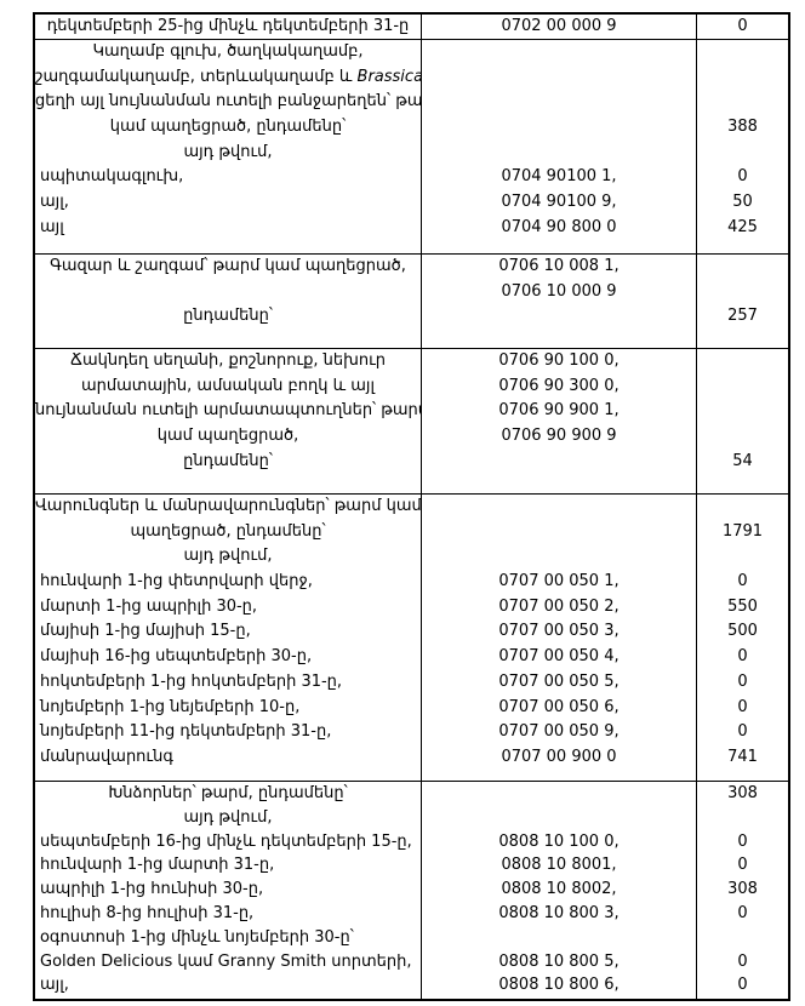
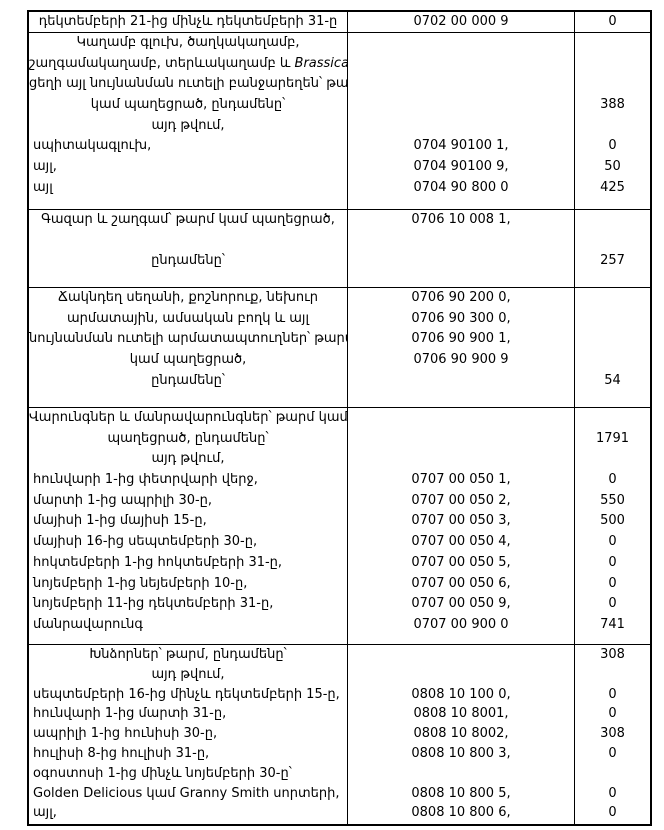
- դեկտեմբերի 25-ից մինչև դեկտեմբերի 31-ը
+ դեկտեմբերի 21-ից մինչև դեկտեմբերի 31-ը
  0702 00 000 9
  0
  Կաղամբ գլուխ, ծաղկակաղամբ,
  շաղգամակաղամբ, տերևակաղամբ և Brassica
  ցեղի այլ նույնանման ուտելի բանջարեղեն՝ թա
  կամ պաղեցրած, ընդամենը՝
  այդ թվում,
  սպիտակագլուխ,
  այլ,
  այլ
  0704 90100 1,
  0704 90100 9,
  0704 90 800 0
  388
  0
  50
  425
  Գազար և շաղգամ՝ թարմ կամ պաղեցրած,
  ընդամենը՝
  0706 10 008 1,
- 0706 10 000 9
  257
  Ճակնդեղ սեղանի, քոշնորուք, նեխուր
  արմատային, ամսական բողկ և այլ
  նույնանման ուտելի արմատապտուղներ՝ թար
  կամ պաղեցրած,
  ընդամենը՝
- 0706 90 100 0,
+ 0706 90 200 0,
  0706 90 300 0,
  0706 90 900 1,
  0706 90 900 9
  54
  Վարունգներ և մանրավարունգներ՝ թարմ կամ
  պաղեցրած, ընդամենը՝
  այդ թվում,
  հունվարի 1-ից փետրվարի վերջ,
  մարտի 1-ից ապրիլի 30-ը,
  մայիսի 1-ից մայիսի 15-ը,
  մայիսի 16-ից սեպտեմբերի 30-ը,
  հոկտեմբերի 1-ից հոկտեմբերի 31-ը,
  նոյեմբերի 1-ից նեյեմբերի 10-ը,
  նոյեմբերի 11-ից դեկտեմբերի 31-ը,
  մանրավարունգ
  0707 00 050 1,
  0707 00 050 2,
  0707 00 050 3,
  0707 00 050 4,
  0707 00 050 5,
  0707 00 050 6,
  0707 00 050 9,
  0707 00 900 0
  1791
  0
  550
  500
  0
  0
  0
  0
  741
  Խնձորներ՝ թարմ, ընդամենը՝
  այդ թվում,
  սեպտեմբերի 16-ից մինչև դեկտեմբերի 15-ը,
  հունվարի 1-ից մարտի 31-ը,
  ապրիլի 1-ից հունիսի 30-ը,
  հուլիսի 8-ից հուլիսի 31-ը,
  օգոստոսի 1-ից մինչև նոյեմբերի 30-ը՝
  Golden Delicious կամ Granny Smith սորտերի,
  այլ,
  0808 10 100 0,
  0808 10 8001,
  0808 10 8002,
  0808 10 800 3,
  0808 10 800 5,
  0808 10 800 6,
  308
  0
  0
  308
  0
  0
  0
